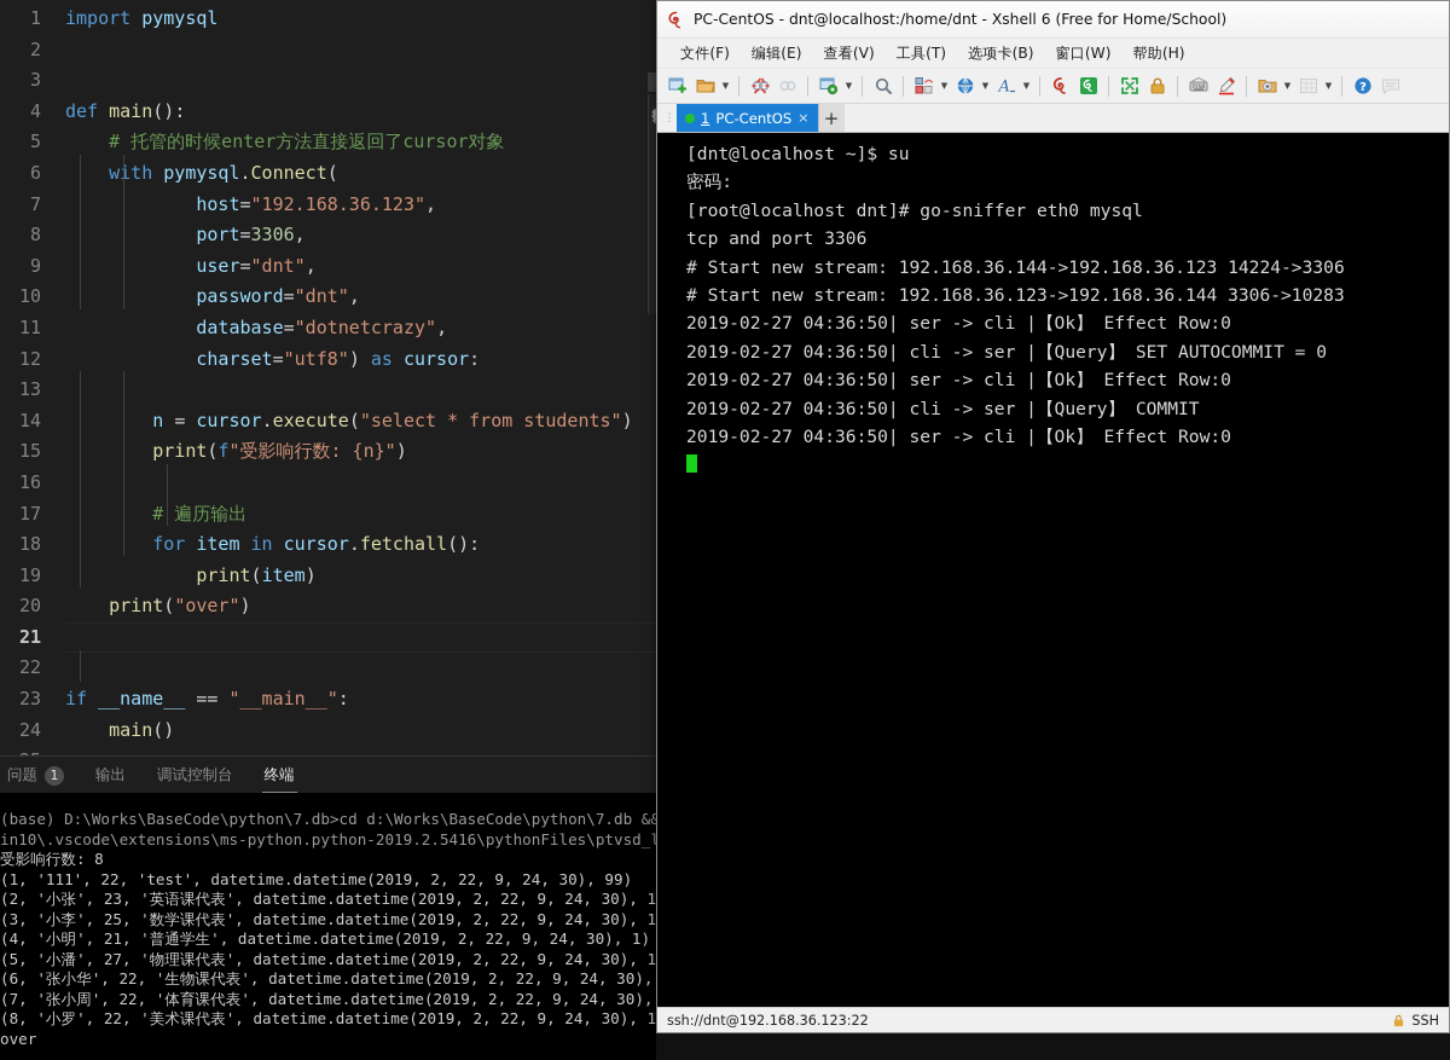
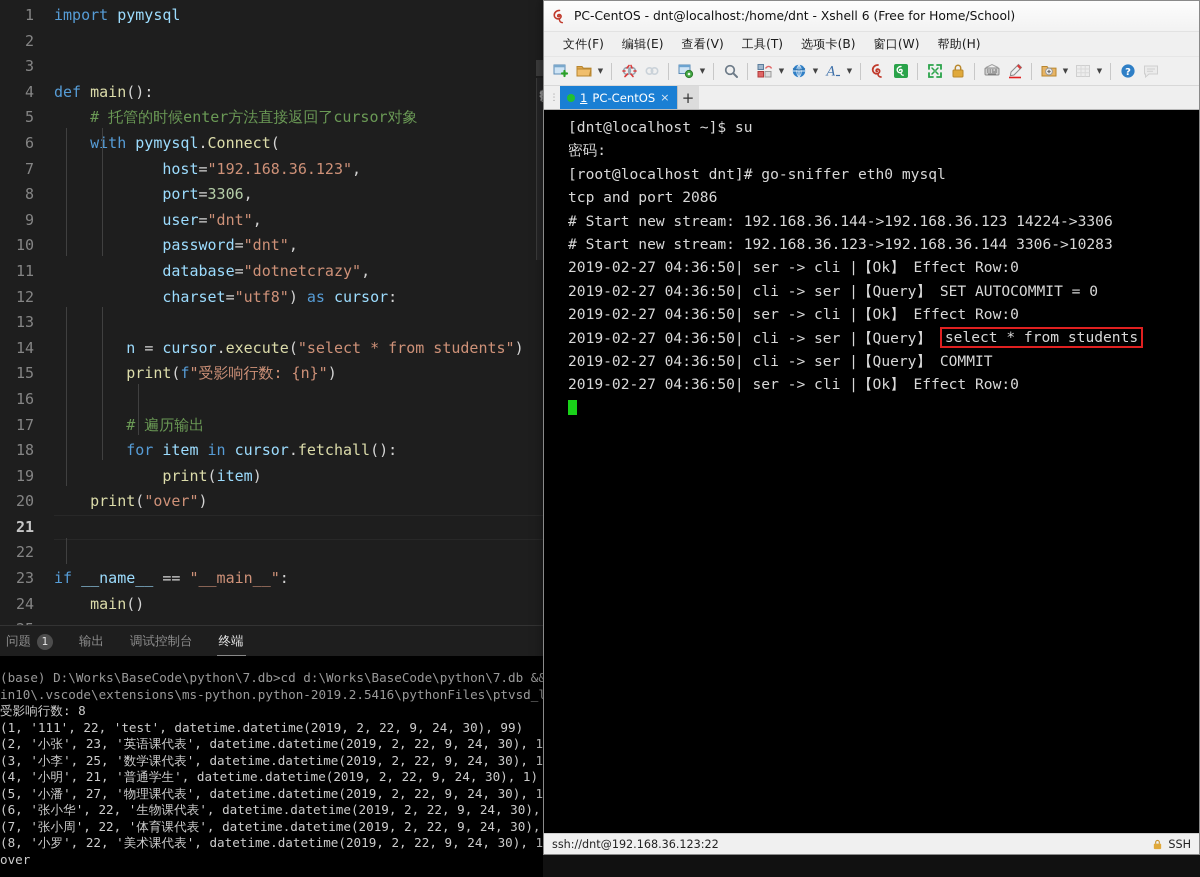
  1
  import pymysql
  2
  3
  4
  def main():
  5
  # 托管的时候enter方法直接返回了cursor对象
  6
  with pymysql.Connect(
  7
  host="192.168.36.123",
  8
  port=3306,
  9
  user="dnt",
  10
  password="dnt",
  11
  database="dotnetcrazy",
  12
  charset="utf8") as cursor:
  13
  14
  n = cursor.execute("select * from students")
  15
  print(f"受影响行数: {n}")
  16
  17
  # 遍历输出
  18
  for item in cursor.fetchall():
  19
  print(item)
  20
  print("over")
  21
  22
  23
  if __name__ == "__main__":
  24
  main()
  问题
  1
  输出
  调试控制台
  终端
  受影响行数: 8
  (1, '111', 22, 'test', datetime.datetime(2019, 2, 22, 9, 24, 30), 99)
  (2, '小张', 23, '英语课代表', datetime.datetime(2019, 2, 22, 9, 24, 30), 1
  (3, '小李', 25, '数学课代表', datetime.datetime(2019, 2, 22, 9, 24, 30), 1
  (4, '小明', 21, '普通学生', datetime.datetime(2019, 2, 22, 9, 24, 30), 1)
  (5, '小潘', 27, '物理课代表', datetime.datetime(2019, 2, 22, 9, 24, 30), 1
  (6, '张小华', 22, '生物课代表', datetime.datetime(2019, 2, 22, 9, 24, 30),
  (7, '张小周', 22, '体育课代表', datetime.datetime(2019, 2, 22, 9, 24, 30),
  (8, '小罗', 22, '美术课代表', datetime.datetime(2019, 2, 22, 9, 24, 30), 1
  over
  PC-CentOS - dnt@localhost:/home/dnt - Xshell 6 (Free for Home/School)
  文件(F)
  编辑(E)
  查看(V)
  工具(T)
  选项卡(B)
  窗口(W)
  帮助(H)
  ▼
  ▼
  ▼
  ▼
  A
  ▼
  ▼
  ▼
  ?
  ⋮
  1
  PC-CentOS
  ×
  +
  [dnt@localhost ~]$ su
  密码:
  [root@localhost dnt]# go-sniffer eth0 mysql
- tcp and port 3306
+ tcp and port 2086
  # Start new stream: 192.168.36.144->192.168.36.123 14224->3306
  # Start new stream: 192.168.36.123->192.168.36.144 3306->10283
  2019-02-27 04:36:50| ser -> cli |【Ok】 Effect Row:0
  2019-02-27 04:36:50| cli -> ser |【Query】 SET AUTOCOMMIT = 0
  2019-02-27 04:36:50| ser -> cli |【Ok】 Effect Row:0
+ 2019-02-27 04:36:50| cli -> ser |【Query】 select * from students
  2019-02-27 04:36:50| cli -> ser |【Query】 COMMIT
  2019-02-27 04:36:50| ser -> cli |【Ok】 Effect Row:0
  ssh://dnt@192.168.36.123:22
  SSH
